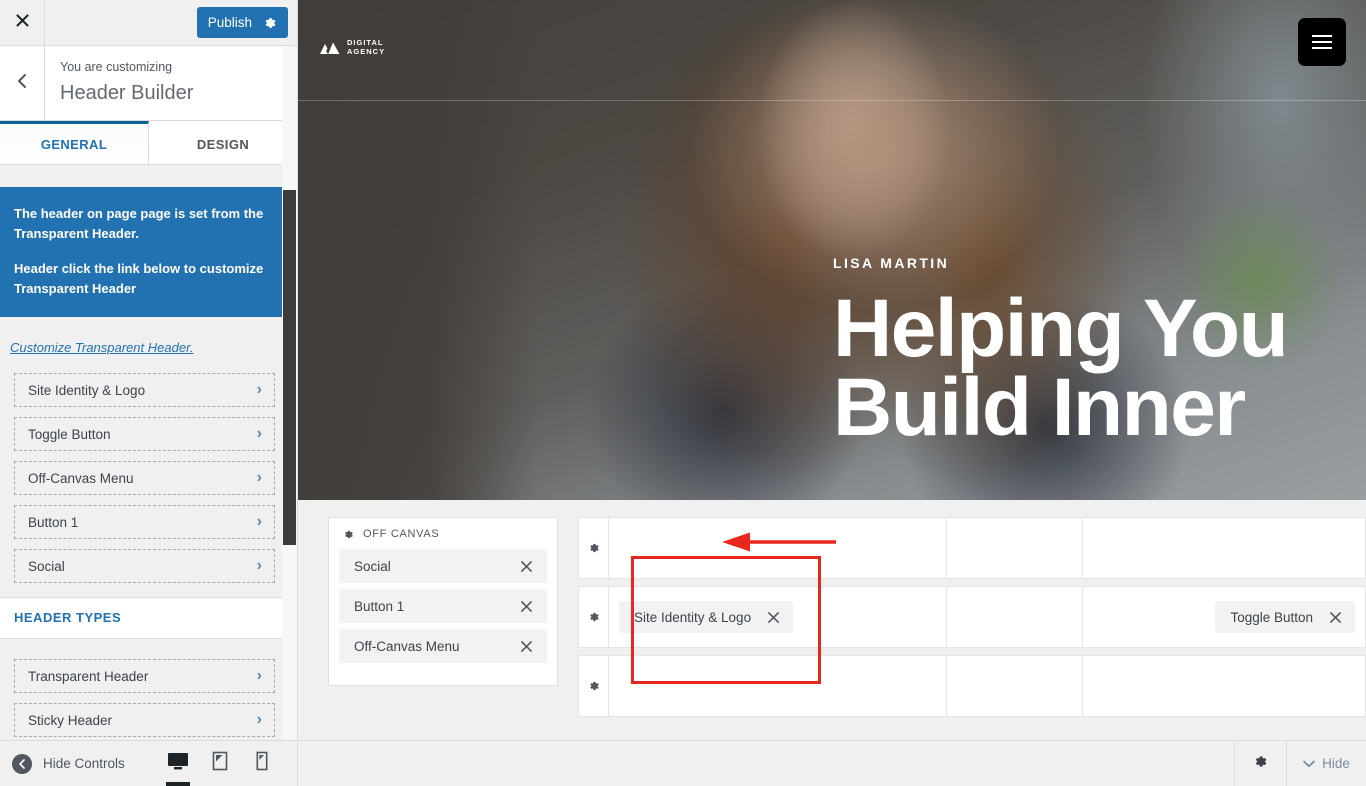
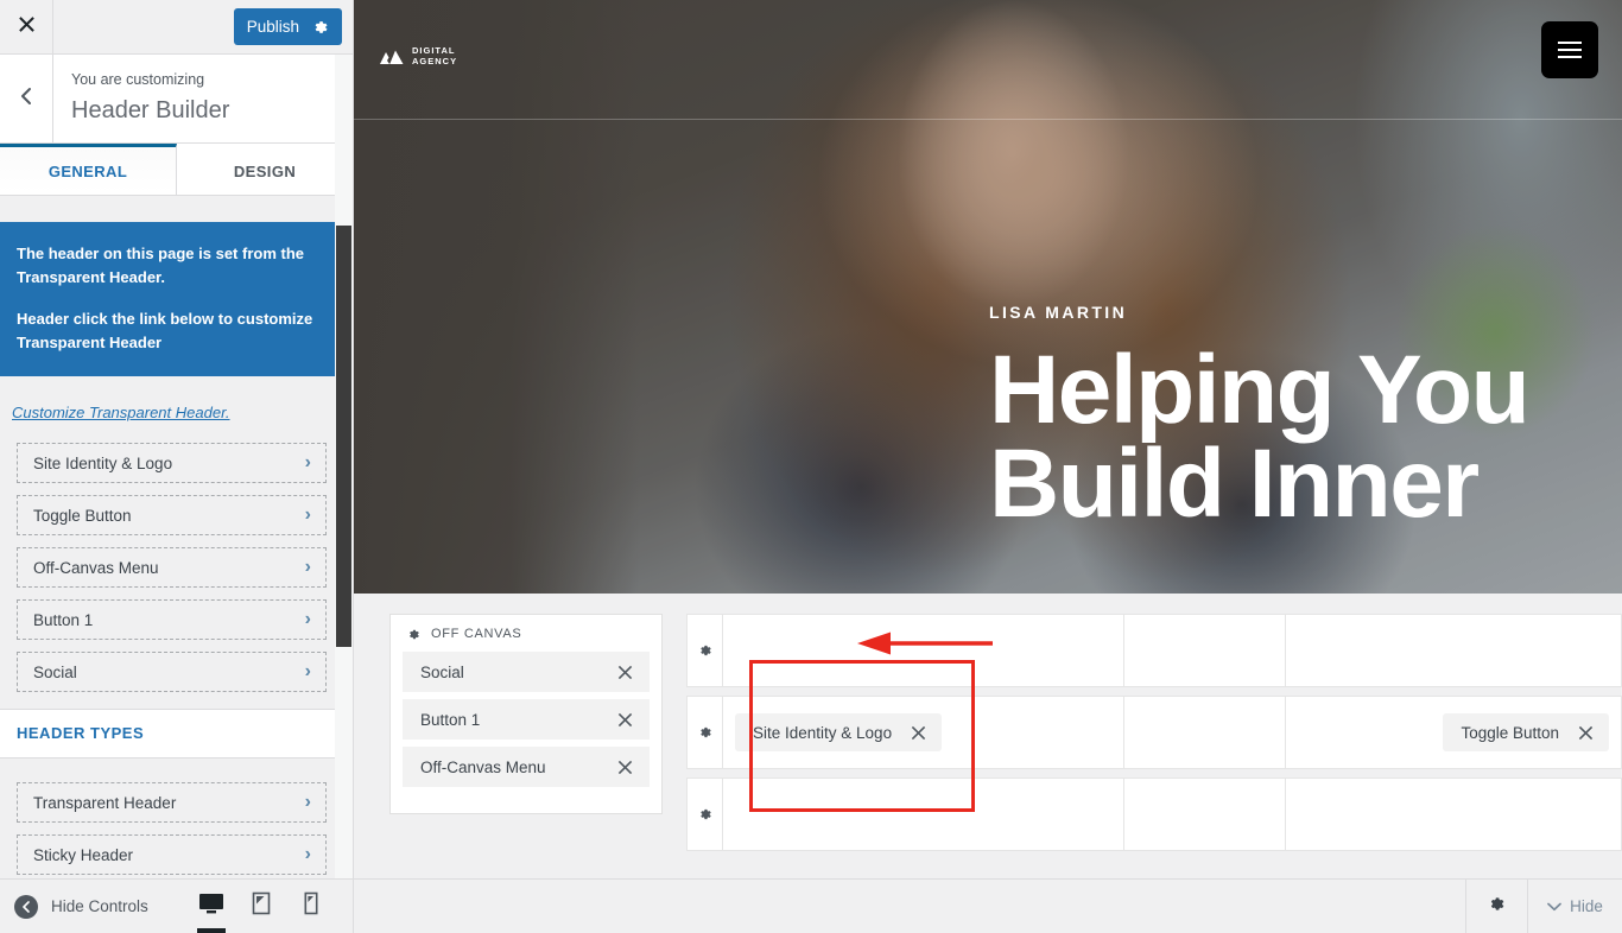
  Publish
  You are customizing
  Header Builder
  GENERAL
  DESIGN
- The header on page page is set from the Transparent Header.
+ The header on this page is set from the Transparent Header.
  Header click the link below to customize Transparent Header
  Customize Transparent Header.
  Site Identity & Logo
  ›
  Toggle Button
  ›
  Off-Canvas Menu
  ›
  Button 1
  ›
  Social
  ›
  HEADER TYPES
  Transparent Header
  ›
  Sticky Header
  ›
  Hide Controls
  DIGITAL
  AGENCY
  LISA MARTIN
  Helping You
  Build Inner
  OFF CANVAS
  Social
  Button 1
  Off-Canvas Menu
  Site Identity & Logo
  Toggle Button
  Hide
